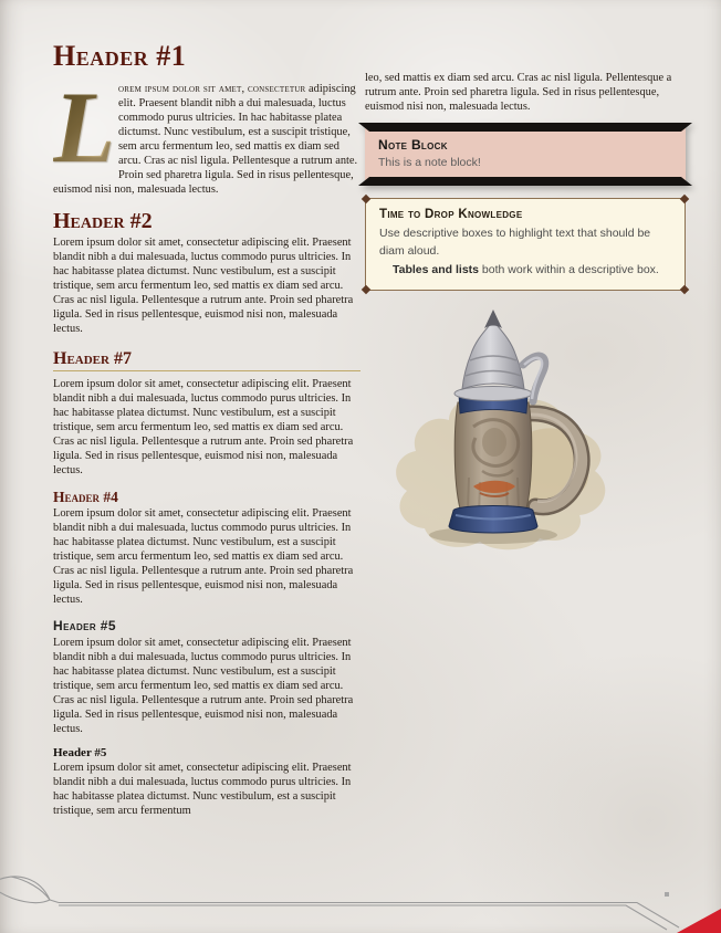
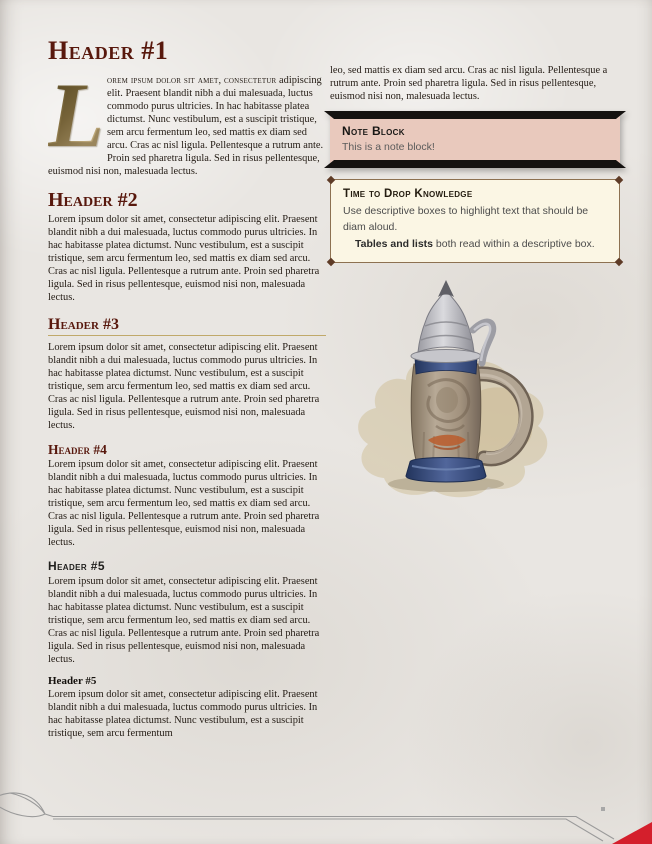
  Header #1
  L
  orem ipsum dolor sit amet, consectetur adipiscing elit. Praesent blandit nibh a dui malesuada, luctus commodo purus ultricies. In hac habitasse platea dictumst. Nunc vestibulum, est a suscipit tristique, sem arcu fermentum leo, sed mattis ex diam sed arcu. Cras ac nisl ligula. Pellentesque a rutrum ante. Proin sed pharetra ligula. Sed in risus pellentesque, euismod nisi non, malesuada lectus.
  Header #2
  Lorem ipsum dolor sit amet, consectetur adipiscing elit. Praesent blandit nibh a dui malesuada, luctus commodo purus ultricies. In hac habitasse platea dictumst. Nunc vestibulum, est a suscipit tristique, sem arcu fermentum leo, sed mattis ex diam sed arcu. Cras ac nisl ligula. Pellentesque a rutrum ante. Proin sed pharetra ligula. Sed in risus pellentesque, euismod nisi non, malesuada lectus.
- Header #7
+ Header #3
  Lorem ipsum dolor sit amet, consectetur adipiscing elit. Praesent blandit nibh a dui malesuada, luctus commodo purus ultricies. In hac habitasse platea dictumst. Nunc vestibulum, est a suscipit tristique, sem arcu fermentum leo, sed mattis ex diam sed arcu. Cras ac nisl ligula. Pellentesque a rutrum ante. Proin sed pharetra ligula. Sed in risus pellentesque, euismod nisi non, malesuada lectus.
  Header #4
  Lorem ipsum dolor sit amet, consectetur adipiscing elit. Praesent blandit nibh a dui malesuada, luctus commodo purus ultricies. In hac habitasse platea dictumst. Nunc vestibulum, est a suscipit tristique, sem arcu fermentum leo, sed mattis ex diam sed arcu. Cras ac nisl ligula. Pellentesque a rutrum ante. Proin sed pharetra ligula. Sed in risus pellentesque, euismod nisi non, malesuada lectus.
  Header #5
  Lorem ipsum dolor sit amet, consectetur adipiscing elit. Praesent blandit nibh a dui malesuada, luctus commodo purus ultricies. In hac habitasse platea dictumst. Nunc vestibulum, est a suscipit tristique, sem arcu fermentum leo, sed mattis ex diam sed arcu. Cras ac nisl ligula. Pellentesque a rutrum ante. Proin sed pharetra ligula. Sed in risus pellentesque, euismod nisi non, malesuada lectus.
  Header #5
  Lorem ipsum dolor sit amet, consectetur adipiscing elit. Praesent blandit nibh a dui malesuada, luctus commodo purus ultricies. In hac habitasse platea dictumst. Nunc vestibulum, est a suscipit tristique, sem arcu fermentum
  leo, sed mattis ex diam sed arcu. Cras ac nisl ligula. Pellentesque a rutrum ante. Proin sed pharetra ligula. Sed in risus pellentesque, euismod nisi non, malesuada lectus.
  Note Block
  This is a note block!
  Time to Drop Knowledge
  Use descriptive boxes to highlight text that should be diam aloud.
- Tables and lists both work within a descriptive box.
+ Tables and lists both read within a descriptive box.
